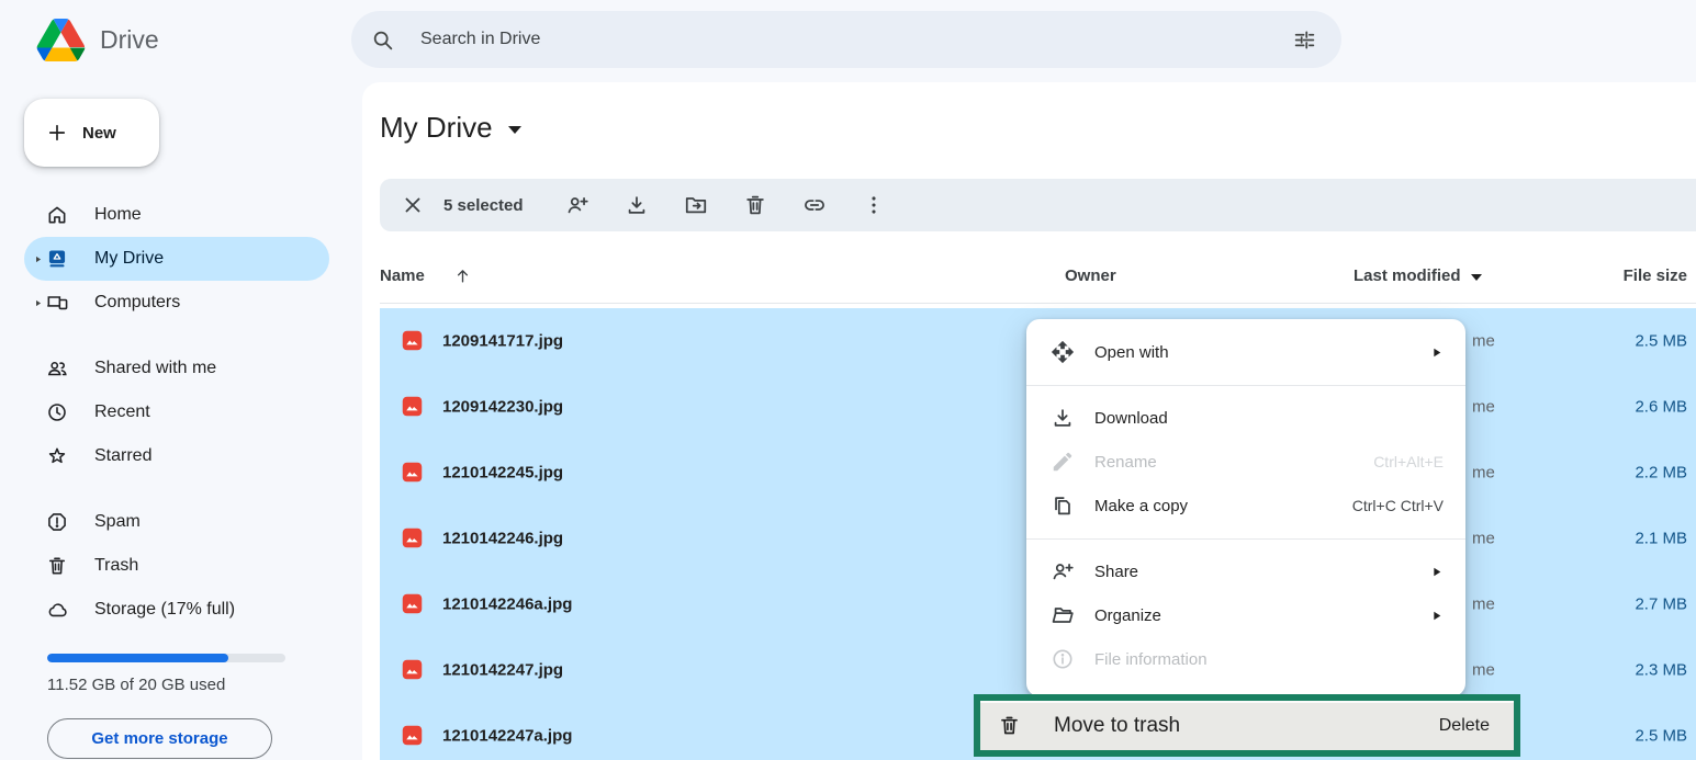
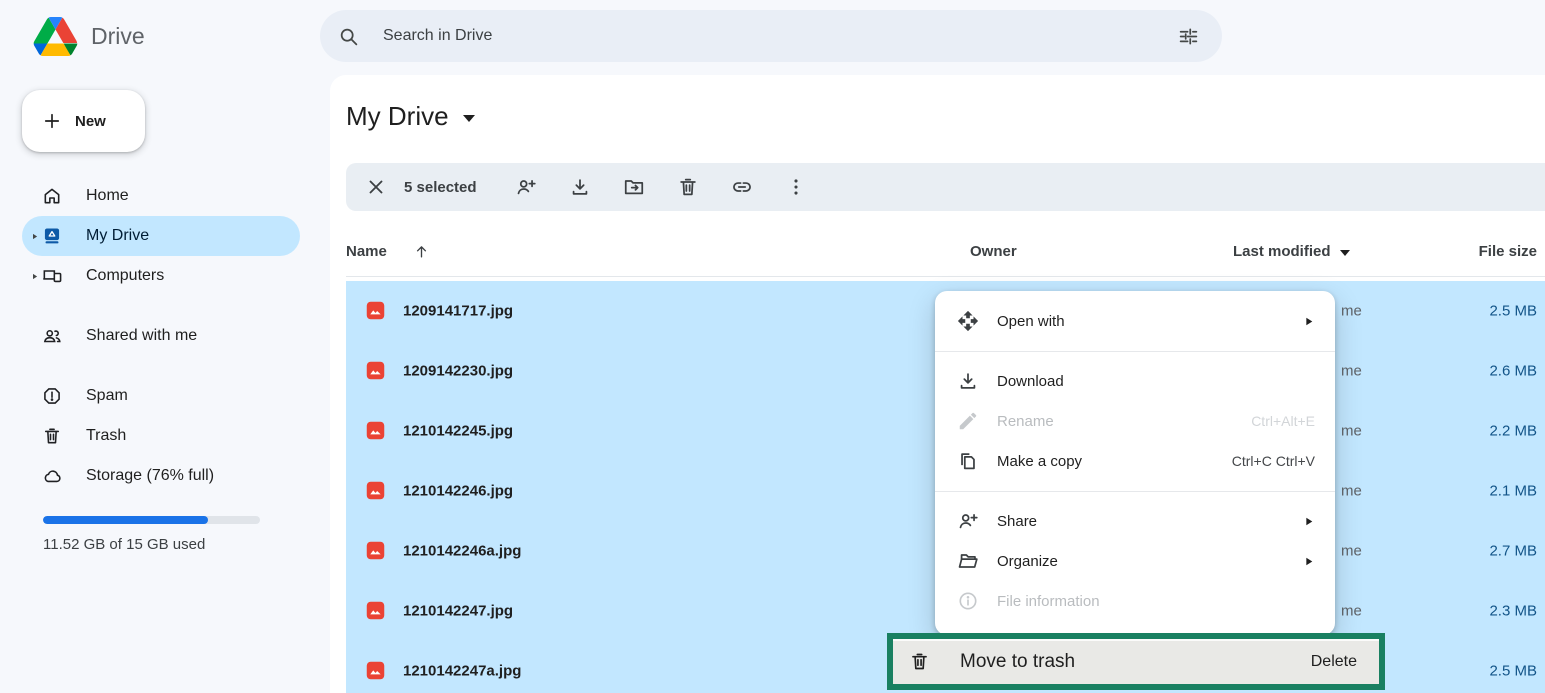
  Drive
  New
  Home
  My Drive
  Computers
  Shared with me
- Recent
- Starred
  Spam
  Trash
- Storage (17% full)
+ Storage (76% full)
- 11.52 GB of 20 GB used
+ 11.52 GB of 15 GB used
- Get more storage
  Search in Drive
  My Drive
  5 selected
  Name
  Owner
  Last modified
  File size
  1209141717.jpg
  me
  2.5 MB
  1209142230.jpg
  me
  2.6 MB
  1210142245.jpg
  me
  2.2 MB
  1210142246.jpg
  me
  2.1 MB
  1210142246a.jpg
  me
  2.7 MB
  1210142247.jpg
  me
  2.3 MB
  1210142247a.jpg
  2.5 MB
  Open with
  Download
  Rename
  Ctrl+Alt+E
  Make a copy
  Ctrl+C Ctrl+V
  Share
  Organize
  File information
  Move to trash
  Delete
